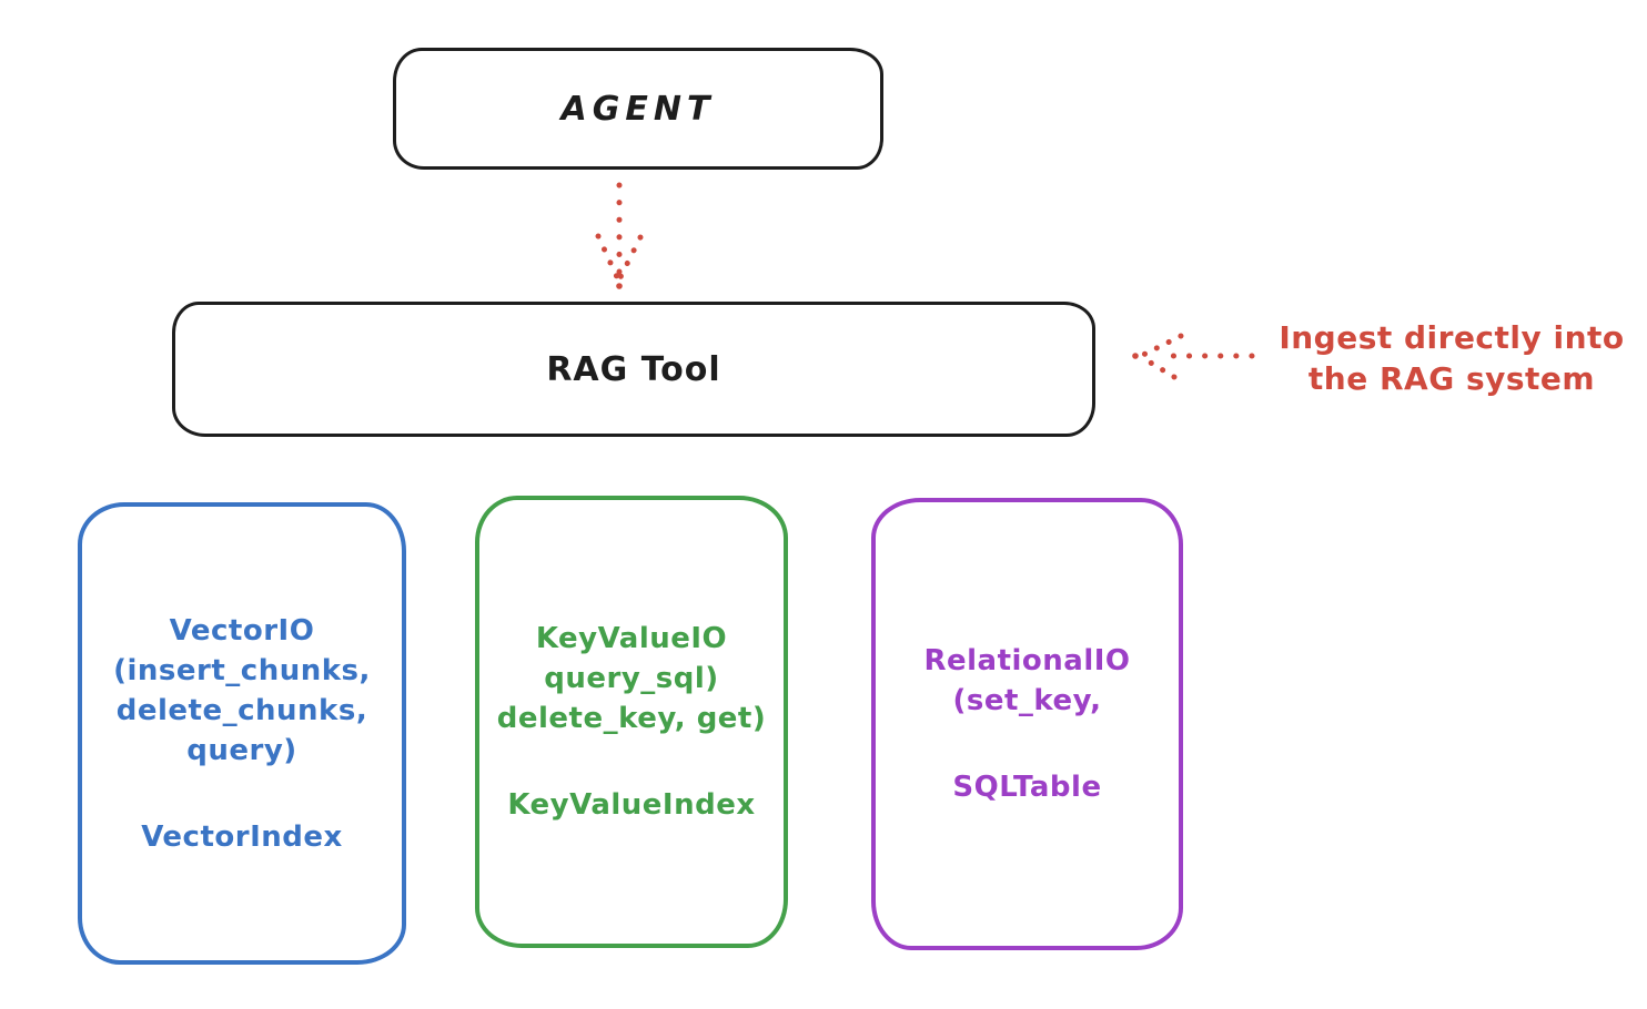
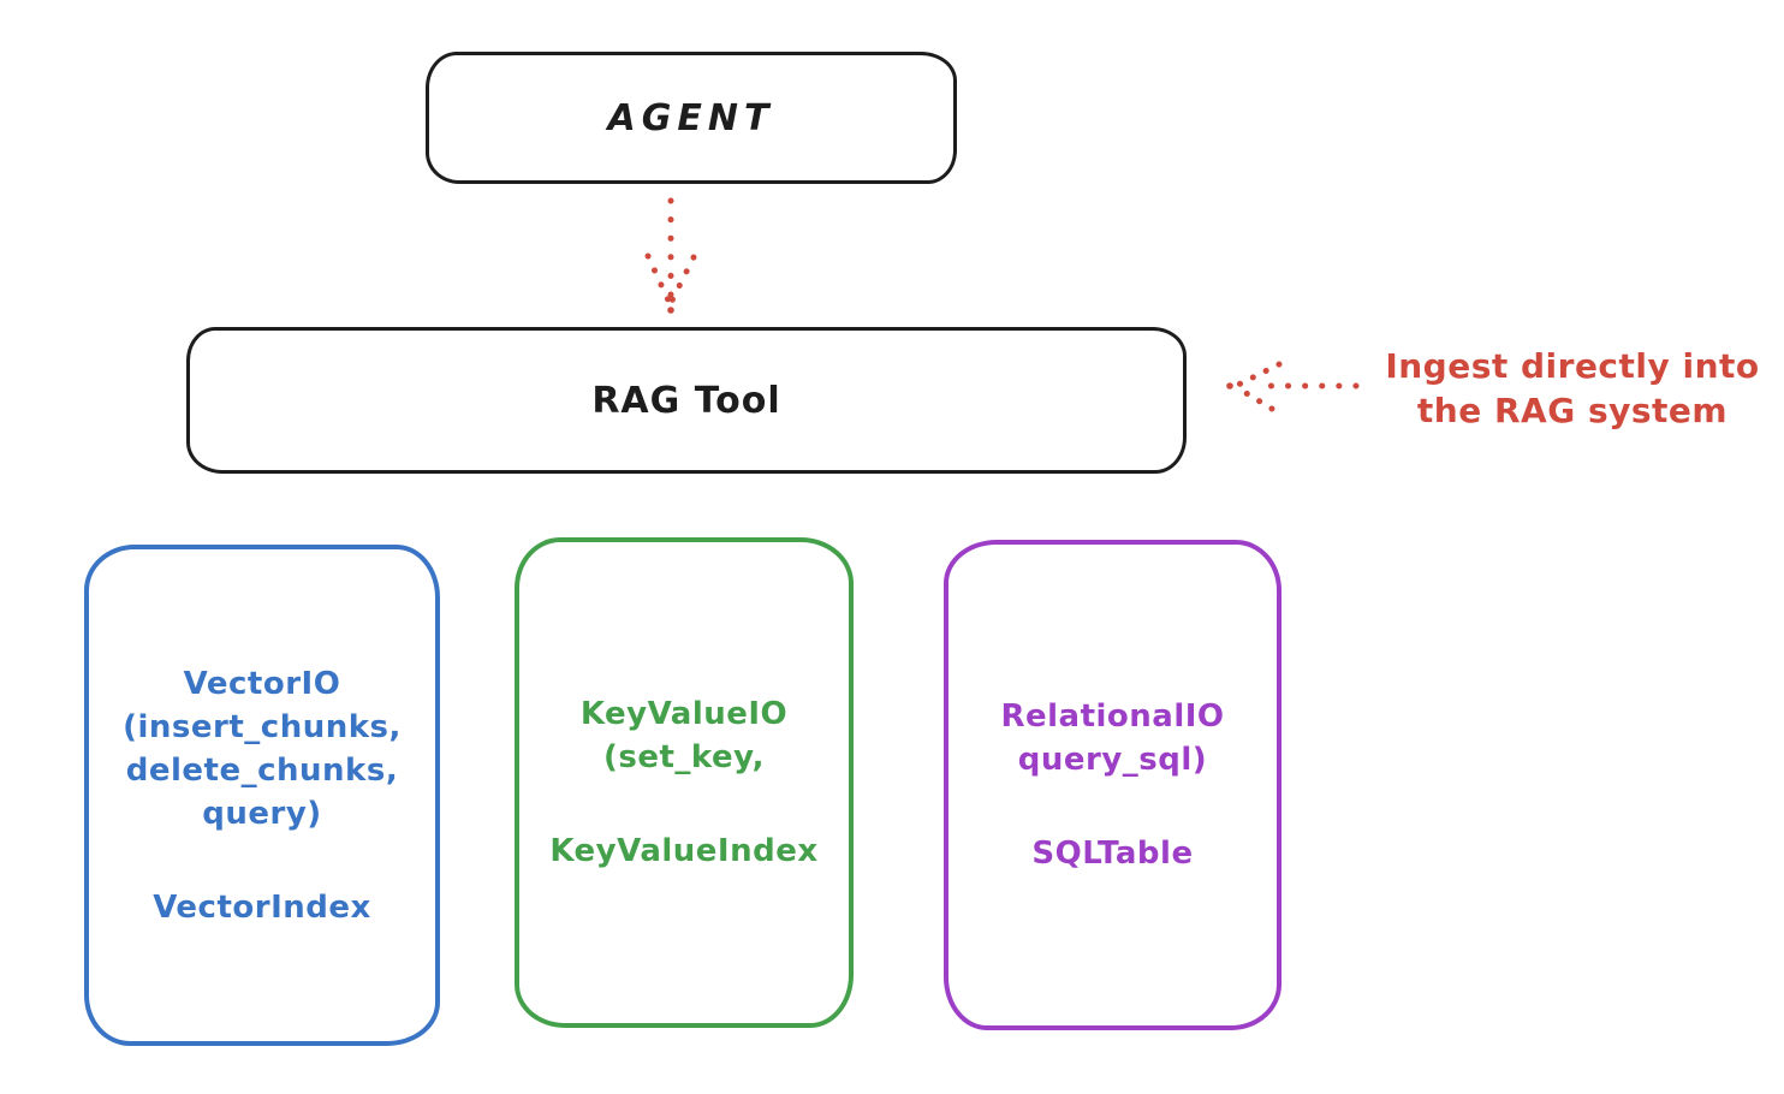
  AGENT
  RAG Tool
  Ingest directly into
  the RAG system
  VectorIO
  (insert_chunks,
  delete_chunks,
  query)
  VectorIndex
  KeyValueIO
- query_sql)
+ (set_key,
- delete_key, get)
  KeyValueIndex
  RelationalIO
- (set_key,
+ query_sql)
  SQLTable
